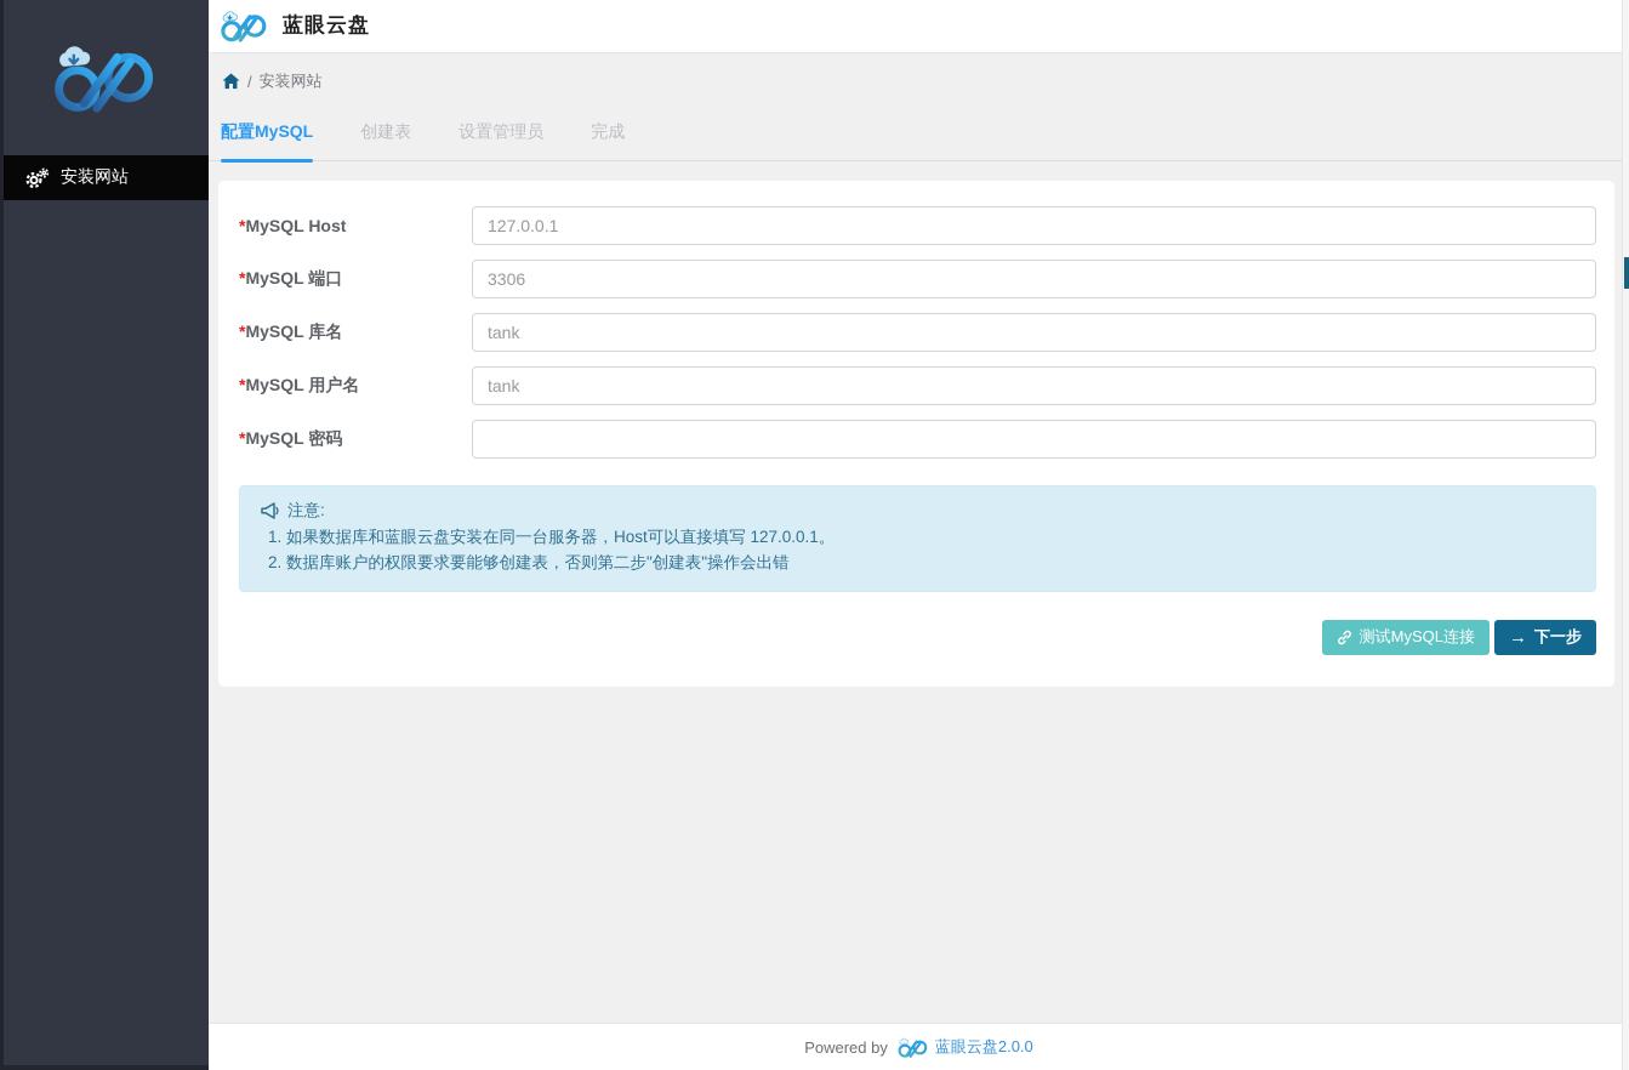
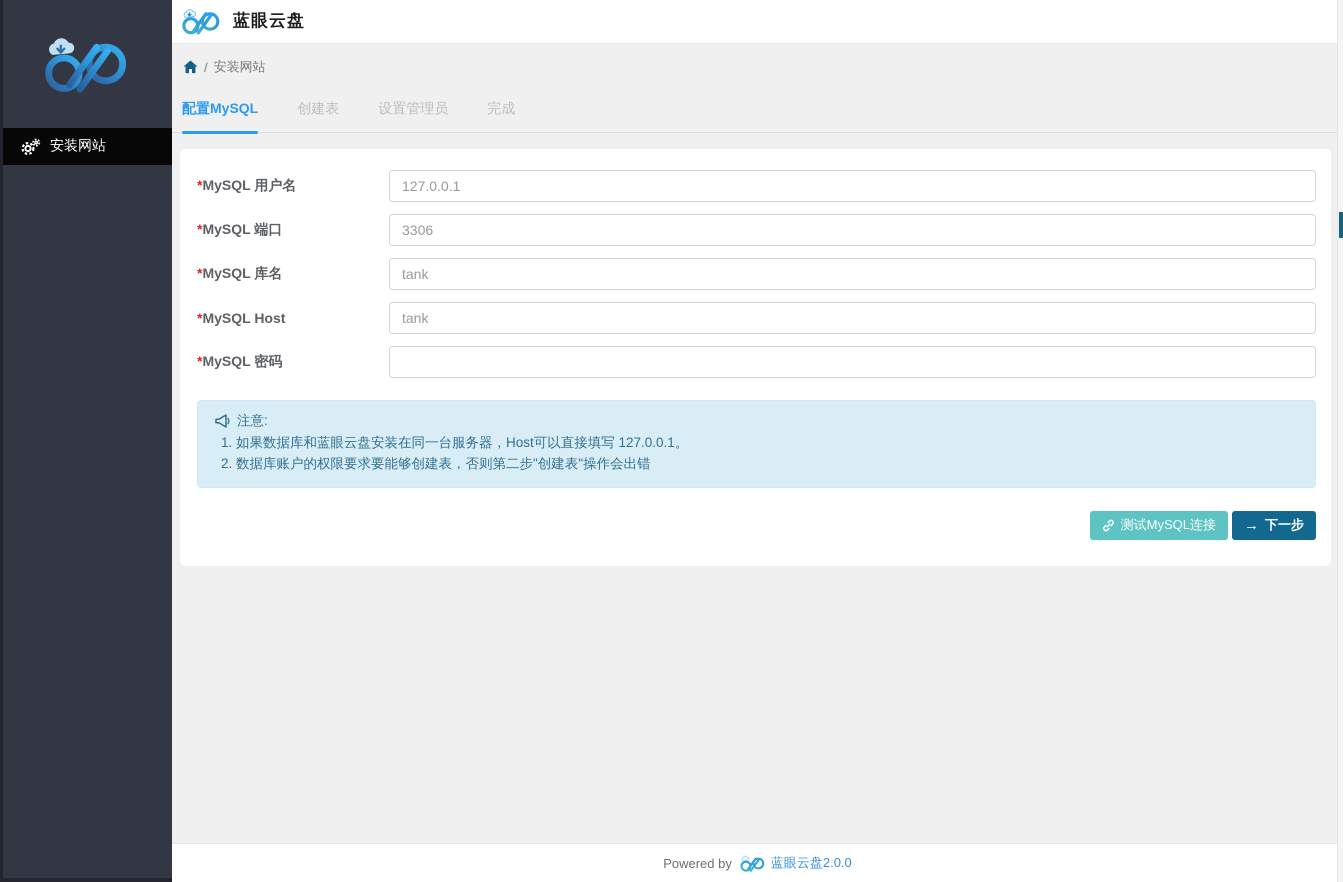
  安装网站
  蓝眼云盘
  /
  安装网站
  配置MySQL
  创建表
  设置管理员
  完成
- *MySQL Host
+ *MySQL 用户名
  127.0.0.1
  *MySQL 端口
  3306
  *MySQL 库名
  tank
- *MySQL 用户名
+ *MySQL Host
  tank
  *MySQL 密码
  注意:
  如果数据库和蓝眼云盘安装在同一台服务器，Host可以直接填写 127.0.0.1。
  数据库账户的权限要求要能够创建表，否则第二步"创建表"操作会出错
  测试MySQL连接
  →
  下一步
  Powered by
  蓝眼云盘2.0.0
